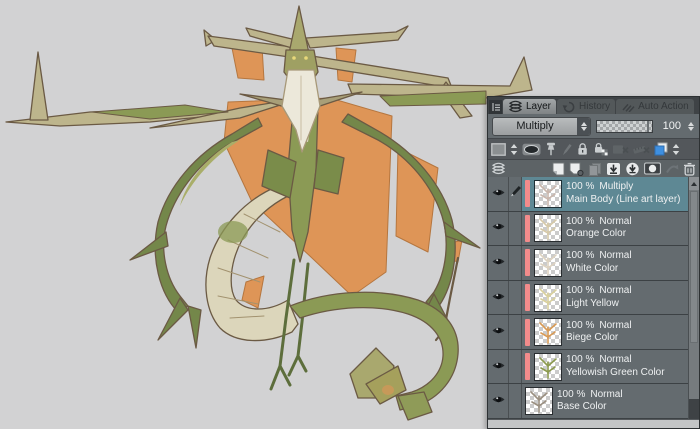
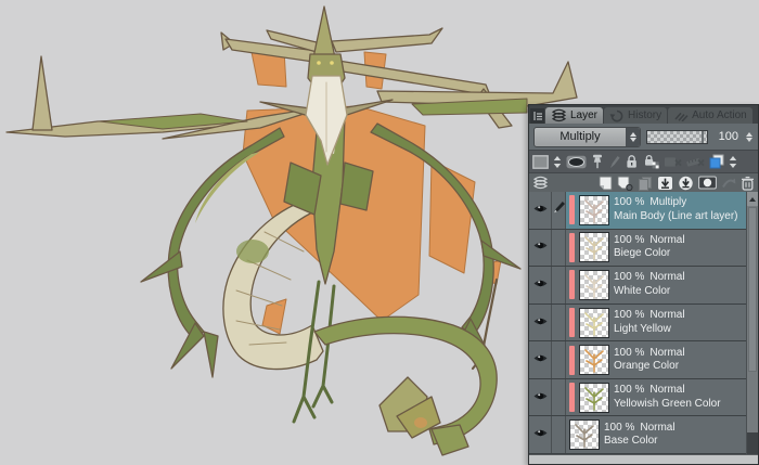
  Layer
  History
  Auto Action
  Multiply
  100
  100 % Multiply
  Main Body (Line art layer)
  100 % Normal
- Orange Color
+ Biege Color
  100 % Normal
  White Color
  100 % Normal
  Light Yellow
  100 % Normal
- Biege Color
+ Orange Color
  100 % Normal
  Yellowish Green Color
  100 % Normal
  Base Color
